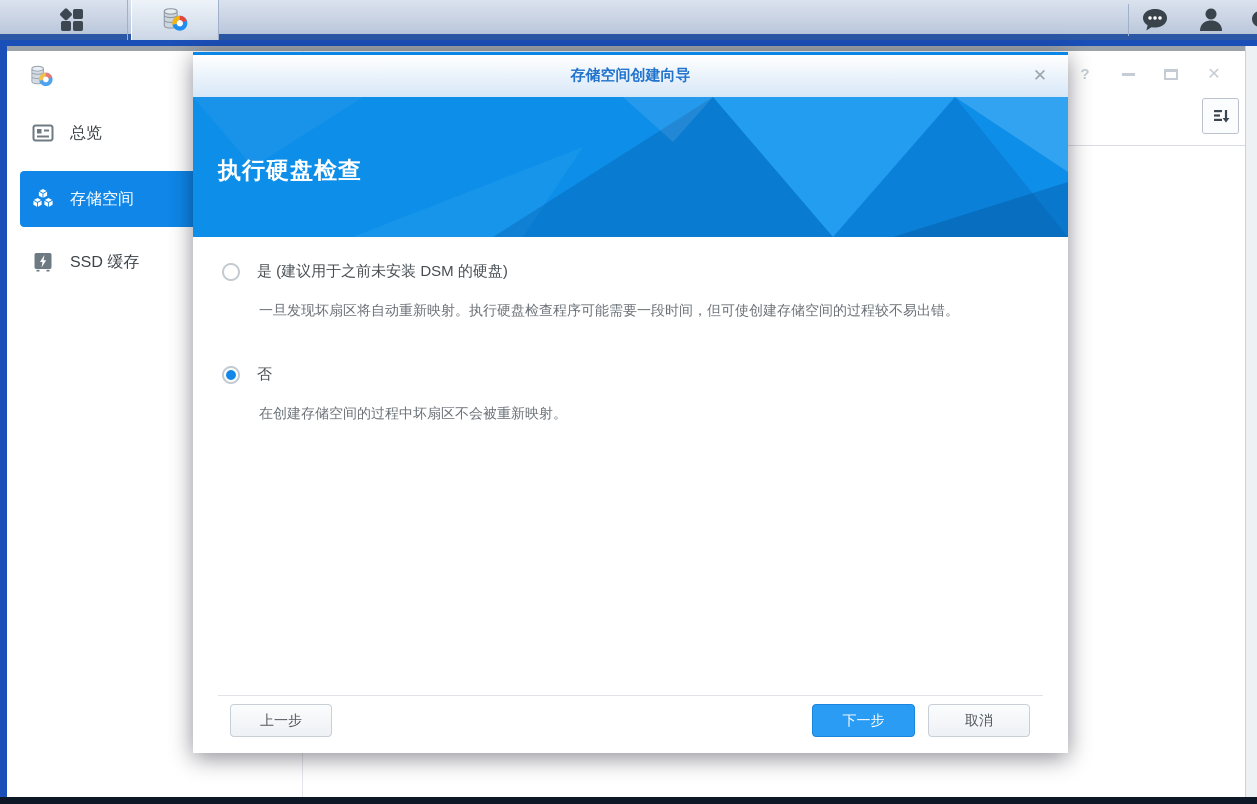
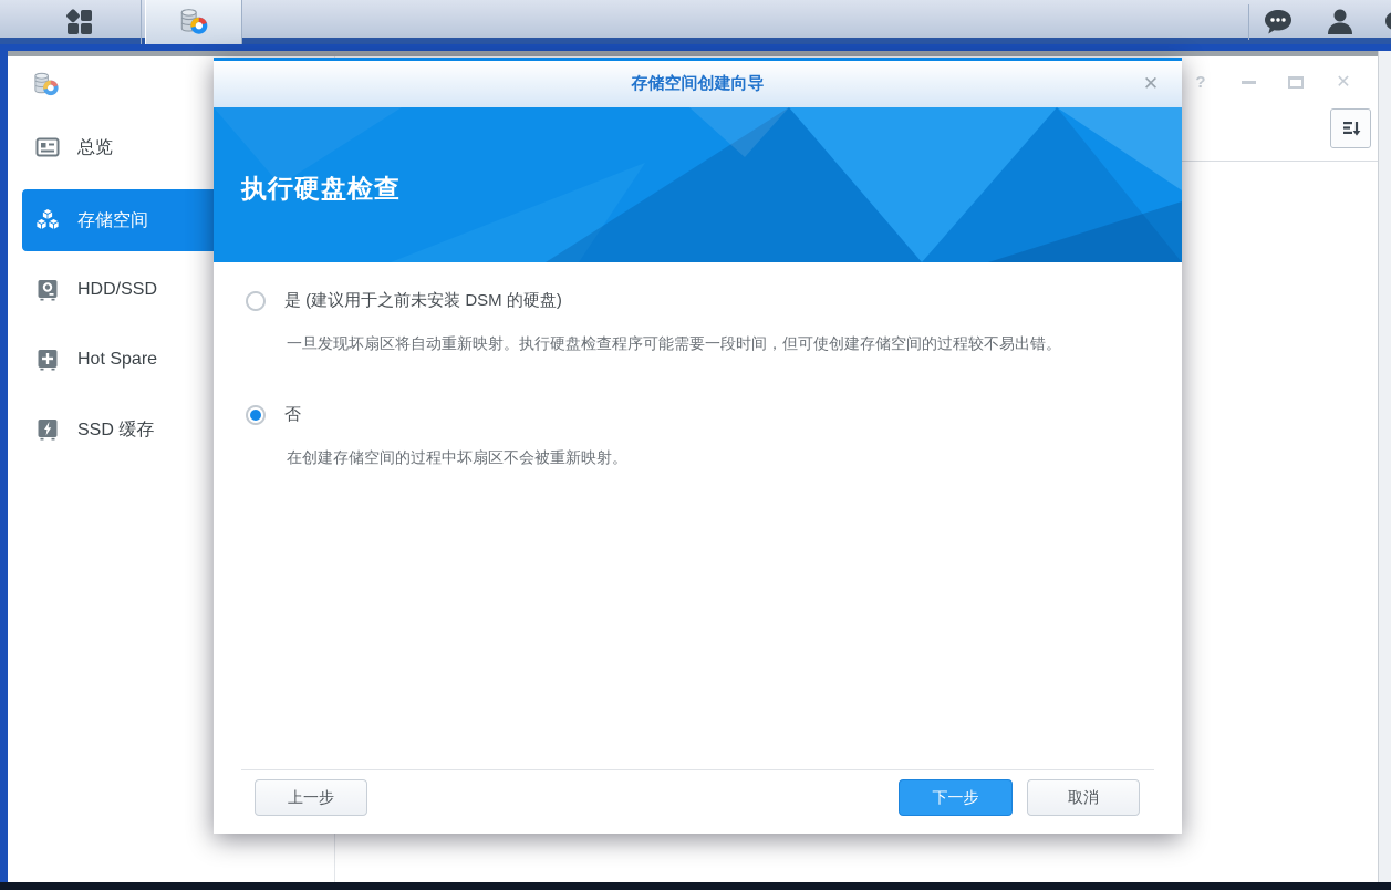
  ?
  ✕
  总览
  存储空间
+ HDD/SSD
+ Hot Spare
  SSD 缓存
  存储空间创建向导
  ✕
  执行硬盘检查
  是 (建议用于之前未安装 DSM 的硬盘)
  一旦发现坏扇区将自动重新映射。执行硬盘检查程序可能需要一段时间，但可使创建存储空间的过程较不易出错。
  否
  在创建存储空间的过程中坏扇区不会被重新映射。
  上一步
  下一步
  取消
